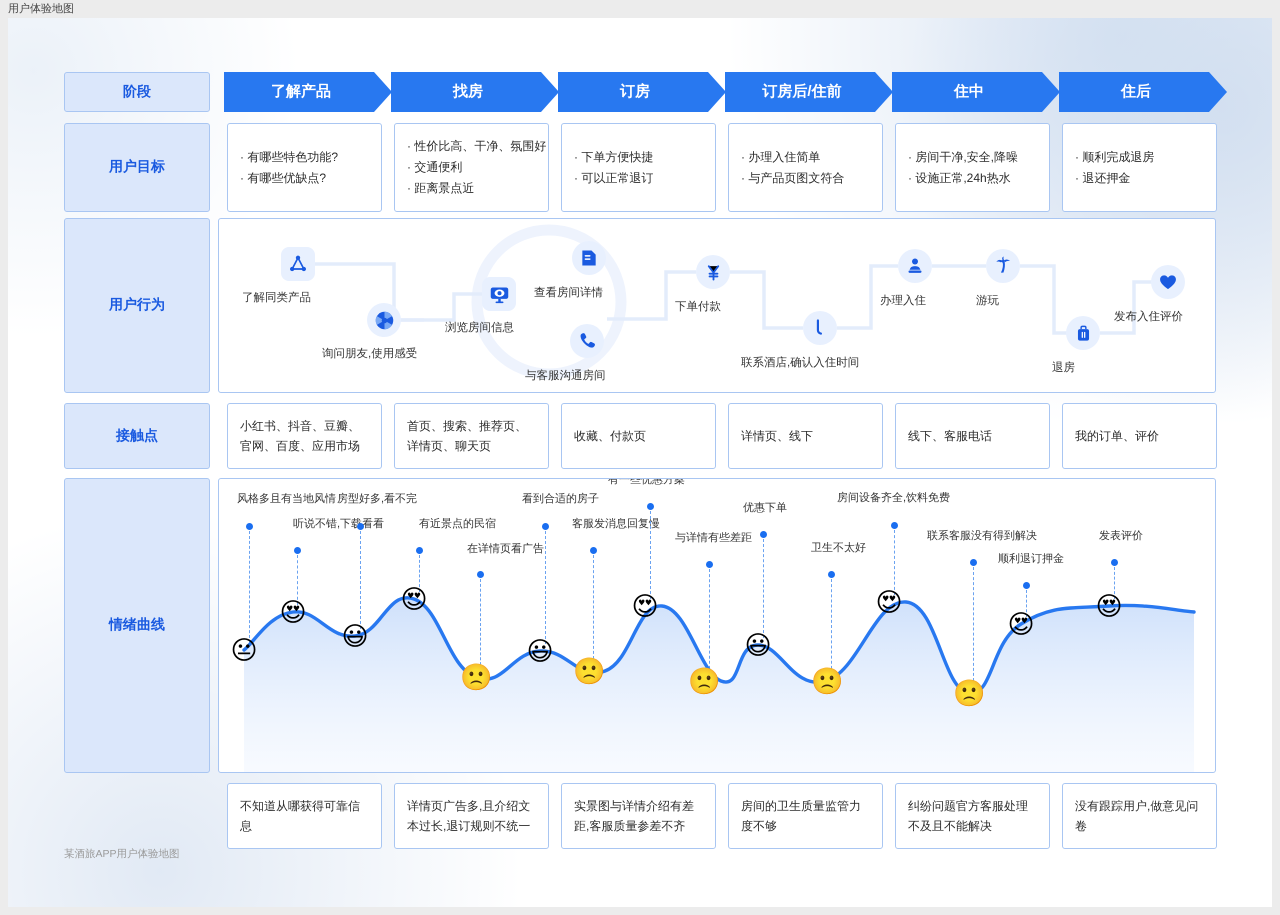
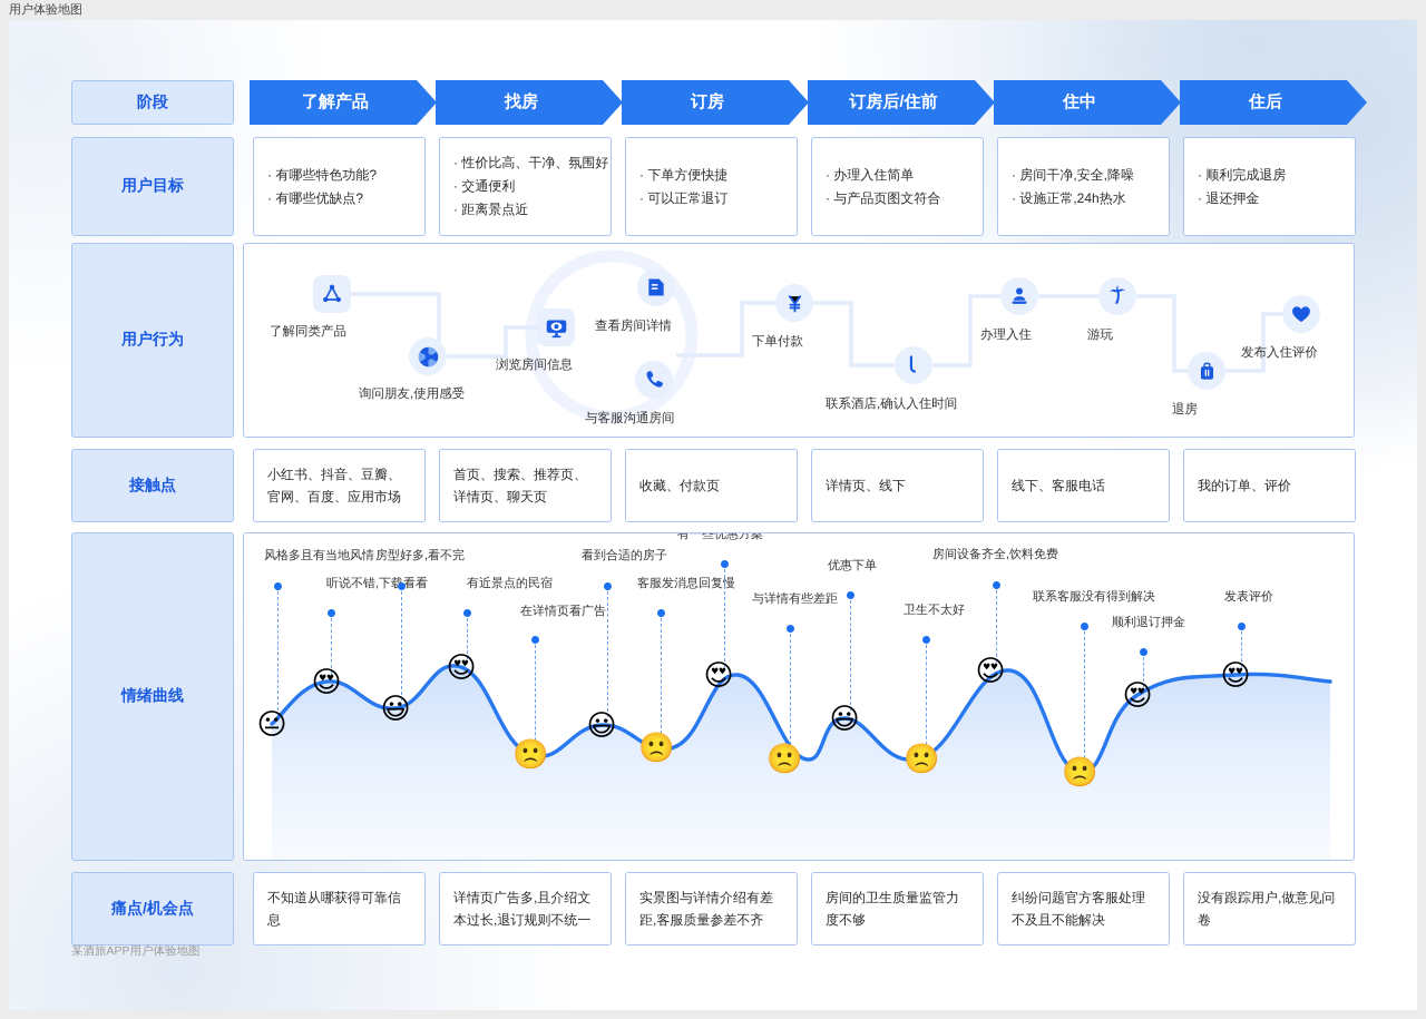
  用户体验地图
  阶段
  了解产品
  找房
  订房
  订房后/住前
  住中
  住后
  用户目标
  有哪些特色功能?
  有哪些优缺点?
  性价比高、干净、氛围好
  交通便利
  距离景点近
  下单方便快捷
  可以正常退订
  办理入住简单
  与产品页图文符合
  房间干净,安全,降噪
  设施正常,24h热水
  顺利完成退房
  退还押金
  用户行为
  了解同类产品
  询问朋友,使用感受
  浏览房间信息
  查看房间详情
  与客服沟通房间
  下单付款
  联系酒店,确认入住时间
  办理入住
  游玩
  退房
  发布入住评价
  接触点
  小红书、抖音、豆瓣、官网、百度、应用市场
  首页、搜索、推荐页、详情页、聊天页
  收藏、付款页
  详情页、线下
  线下、客服电话
  我的订单、评价
  情绪曲线
  风格多且有当地风情
  听说不错,下看看
  房型好多,看不完
  有近景点的民宿
  在详情页看广告
  看到合适的房子
  客服发消息回复慢
  有一些优惠方案
  与详情有些差距
  优惠下单
  卫生不太好
  房间设备齐全,饮料免费
  联系客服没有得到解决
  顺利退订押金
  发表评价
  😐
  😍
  😃
  😍
  🙁
  😃
  🙁
  😍
  🙁
  😃
  🙁
  😍
  🙁
  😍
  😍
+ 痛点/机会点
  不知道从哪获得可靠信息
  详情页广告多,且介绍文本过长,退订规则不统一
  实景图与详情介绍有差距,客服质量参差不齐
  房间的卫生质量监管力度不够
  纠纷问题官方客服处理不及且不能解决
  没有跟踪用户,做意见问卷
  某酒旅APP用户体验地图
